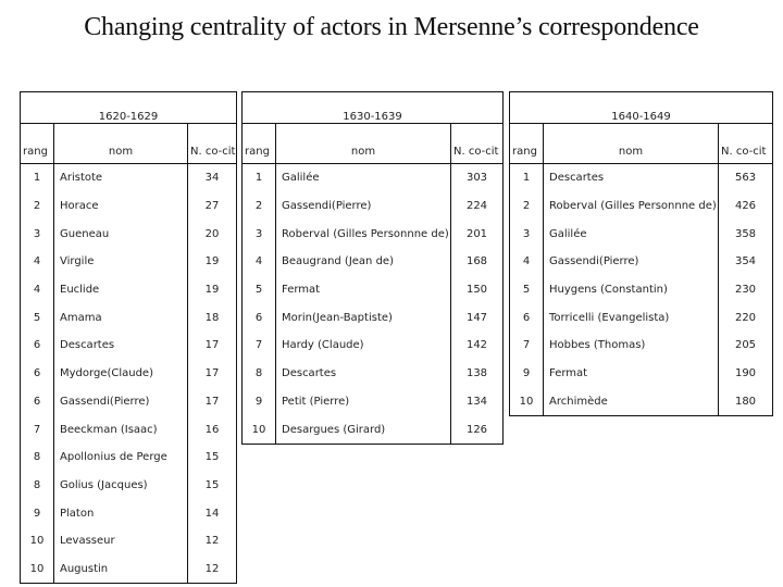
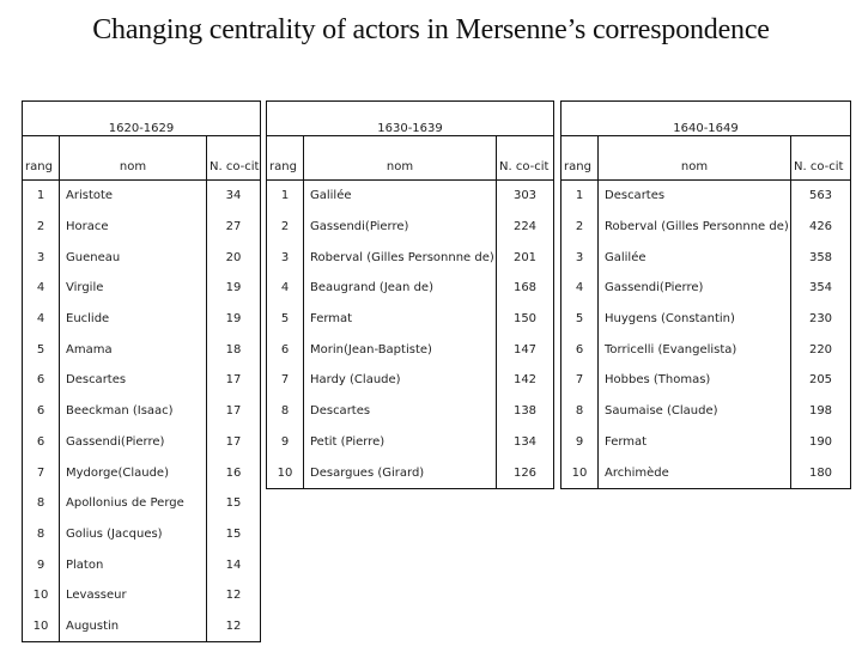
  Changing centrality of actors in Mersenne’s correspondence
  1620-1629
  rang	nom	N. co-cit
  1	Aristote	34
  2	Horace	27
  3	Gueneau	20
  4	Virgile	19
  4	Euclide	19
  5	Amama	18
  6	Descartes	17
- 6	Mydorge(Claude)	17
+ 6	Beeckman (Isaac)	17
  6	Gassendi(Pierre)	17
- 7	Beeckman (Isaac)	16
+ 7	Mydorge(Claude)	16
  8	Apollonius de Perge	15
  8	Golius (Jacques)	15
  9	Platon	14
  10	Levasseur	12
  10	Augustin	12
  1630-1639
  rang	nom	N. co-cit
  1	Galilée	303
  2	Gassendi(Pierre)	224
  3	Roberval (Gilles Personnne de)	201
  4	Beaugrand (Jean de)	168
  5	Fermat	150
  6	Morin(Jean-Baptiste)	147
  7	Hardy (Claude)	142
  8	Descartes	138
  9	Petit (Pierre)	134
  10	Desargues (Girard)	126
  1640-1649
  rang	nom	N. co-cit
  1	Descartes	563
  2	Roberval (Gilles Personnne de)	426
  3	Galilée	358
  4	Gassendi(Pierre)	354
  5	Huygens (Constantin)	230
  6	Torricelli (Evangelista)	220
  7	Hobbes (Thomas)	205
+ 8	Saumaise (Claude)	198
  9	Fermat	190
  10	Archimède	180
